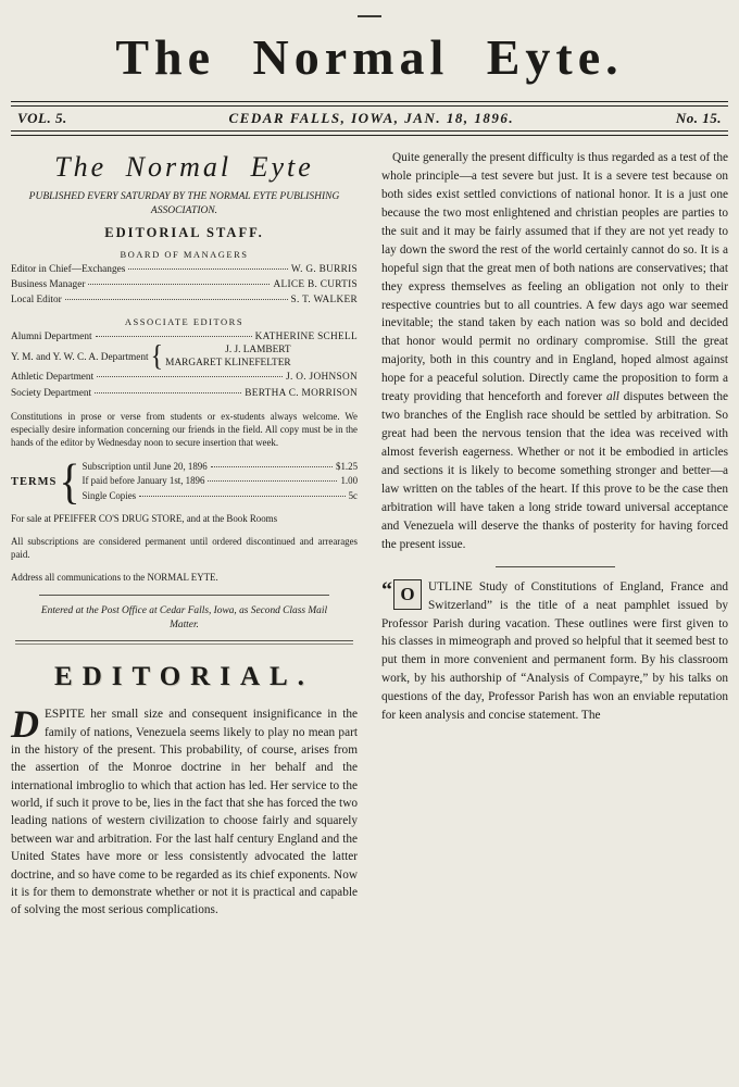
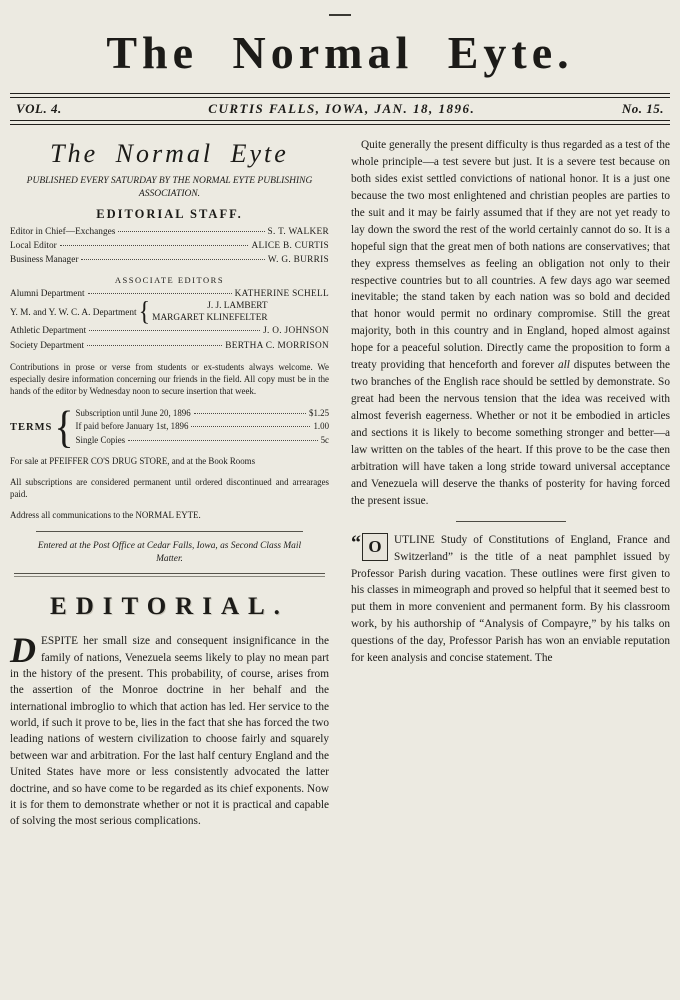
  The Normal Eyte.
- VOL. 5.
+ VOL. 4.
- CEDAR FALLS, IOWA, JAN. 18, 1896.
+ CURTIS FALLS, IOWA, JAN. 18, 1896.
  No. 15.
  The Normal Eyte
  PUBLISHED EVERY SATURDAY BY THE NORMAL EYTE PUBLISHING ASSOCIATION.
  EDITORIAL STAFF.
- BOARD OF MANAGERS
  Editor in Chief—Exchanges
- W. G. BURRIS
+ S. T. WALKER
- Business Manager
+ Local Editor
  ALICE B. CURTIS
- Local Editor
+ Business Manager
- S. T. WALKER
+ W. G. BURRIS
  ASSOCIATE EDITORS
  Alumni Department
  KATHERINE SCHELL
  Y. M. and Y. W. C. A. Department
  {
  J. J. LAMBERT
  MARGARET KLINEFELTER
  Athletic Department
  J. O. JOHNSON
  Society Department
  BERTHA C. MORRISON
- Constitutions in prose or verse from students or ex-students always welcome. We especially desire information concerning our friends in the field. All copy must be in the hands of the editor by Wednesday noon to secure insertion that week.
+ Contributions in prose or verse from students or ex-students always welcome. We especially desire information concerning our friends in the field. All copy must be in the hands of the editor by Wednesday noon to secure insertion that week.
  TERMS
  {
  Subscription until June 20, 1896
  $1.25
  If paid before January 1st, 1896
  1.00
  Single Copies
  5c
  For sale at PFEIFFER CO'S DRUG STORE, and at the Book Rooms
  All subscriptions are considered permanent until ordered discontinued and arrearages paid.
  Address all communications to the NORMAL EYTE.
  Entered at the Post Office at Cedar Falls, Iowa, as Second Class Mail Matter.
  EDITORIAL.
  D
  ESPITE her small size and consequent insignificance in the family of nations, Venezuela seems likely to play no mean part in the history of the present. This probability, of course, arises from the assertion of the Monroe doctrine in her behalf and the international imbroglio to which that action has led. Her service to the world, if such it prove to be, lies in the fact that she has forced the two leading nations of western civilization to choose fairly and squarely between war and arbitration. For the last half century England and the United States have more or less consistently advocated the latter doctrine, and so have come to be regarded as its chief exponents. Now it is for them to demonstrate whether or not it is practical and capable of solving the most serious complications.
- Quite generally the present difficulty is thus regarded as a test of the whole principle—a test severe but just. It is a severe test because on both sides exist settled convictions of national honor. It is a just one because the two most enlightened and christian peoples are parties to the suit and it may be fairly assumed that if they are not yet ready to lay down the sword the rest of the world certainly cannot do so. It is a hopeful sign that the great men of both nations are conservatives; that they express themselves as feeling an obligation not only to their respective countries but to all countries. A few days ago war seemed inevitable; the stand taken by each nation was so bold and decided that honor would permit no ordinary compromise. Still the great majority, both in this country and in England, hoped almost against hope for a peaceful solution. Directly came the proposition to form a treaty providing that henceforth and forever all disputes between the two branches of the English race should be settled by arbitration. So great had been the nervous tension that the idea was received with almost feverish eagerness. Whether or not it be embodied in articles and sections it is likely to become something stronger and better—a law written on the tables of the heart. If this prove to be the case then arbitration will have taken a long stride toward universal acceptance and Venezuela will deserve the thanks of posterity for having forced the present issue.
+ Quite generally the present difficulty is thus regarded as a test of the whole principle—a test severe but just. It is a severe test because on both sides exist settled convictions of national honor. It is a just one because the two most enlightened and christian peoples are parties to the suit and it may be fairly assumed that if they are not yet ready to lay down the sword the rest of the world certainly cannot do so. It is a hopeful sign that the great men of both nations are conservatives; that they express themselves as feeling an obligation not only to their respective countries but to all countries. A few days ago war seemed inevitable; the stand taken by each nation was so bold and decided that honor would permit no ordinary compromise. Still the great majority, both in this country and in England, hoped almost against hope for a peaceful solution. Directly came the proposition to form a treaty providing that henceforth and forever all disputes between the two branches of the English race should be settled by demonstrate. So great had been the nervous tension that the idea was received with almost feverish eagerness. Whether or not it be embodied in articles and sections it is likely to become something stronger and better—a law written on the tables of the heart. If this prove to be the case then arbitration will have taken a long stride toward universal acceptance and Venezuela will deserve the thanks of posterity for having forced the present issue.
  “
  O
  UTLINE Study of Constitutions of England, France and Switzerland” is the title of a neat pamphlet issued by Professor Parish during vacation. These outlines were first given to his classes in mimeograph and proved so helpful that it seemed best to put them in more convenient and permanent form. By his classroom work, by his authorship of “Analysis of Compayre,” by his talks on questions of the day, Professor Parish has won an enviable reputation for keen analysis and concise statement. The
